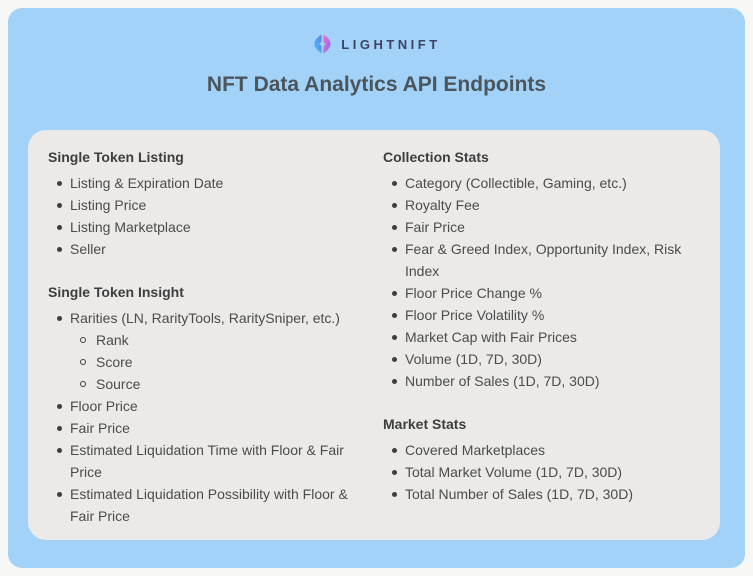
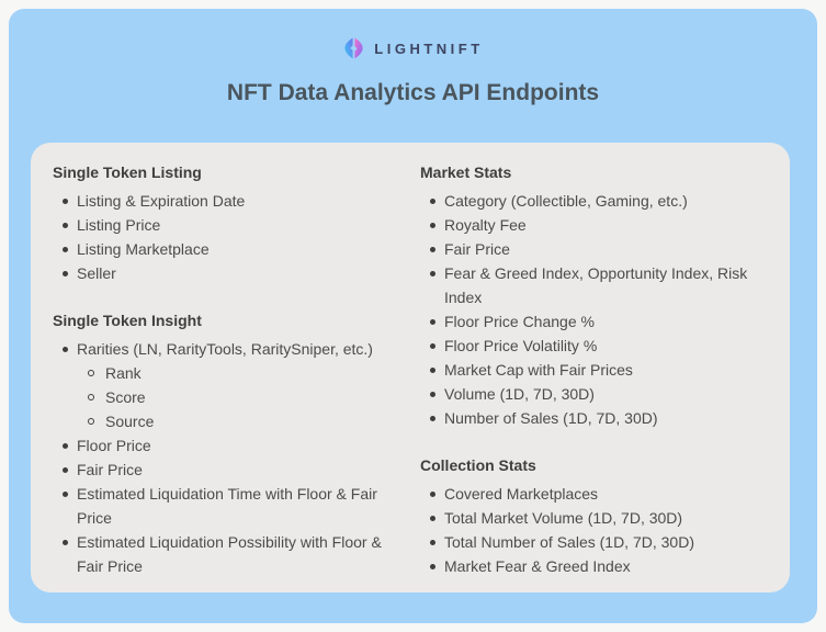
  LIGHTNIFT
  NFT Data Analytics API Endpoints
  Single Token Listing
  Listing & Expiration Date
  Listing Price
  Listing Marketplace
  Seller
  Single Token Insight
  Rarities (LN, RarityTools, RaritySniper, etc.)
  Rank
  Score
  Source
  Floor Price
  Fair Price
  Estimated Liquidation Time with Floor & Fair Price
  Estimated Liquidation Possibility with Floor & Fair Price
- Collection Stats
+ Market Stats
  Category (Collectible, Gaming, etc.)
  Royalty Fee
  Fair Price
  Fear & Greed Index, Opportunity Index, Risk Index
  Floor Price Change %
  Floor Price Volatility %
  Market Cap with Fair Prices
  Volume (1D, 7D, 30D)
  Number of Sales (1D, 7D, 30D)
- Market Stats
+ Collection Stats
  Covered Marketplaces
  Total Market Volume (1D, 7D, 30D)
  Total Number of Sales (1D, 7D, 30D)
+ Market Fear & Greed Index
